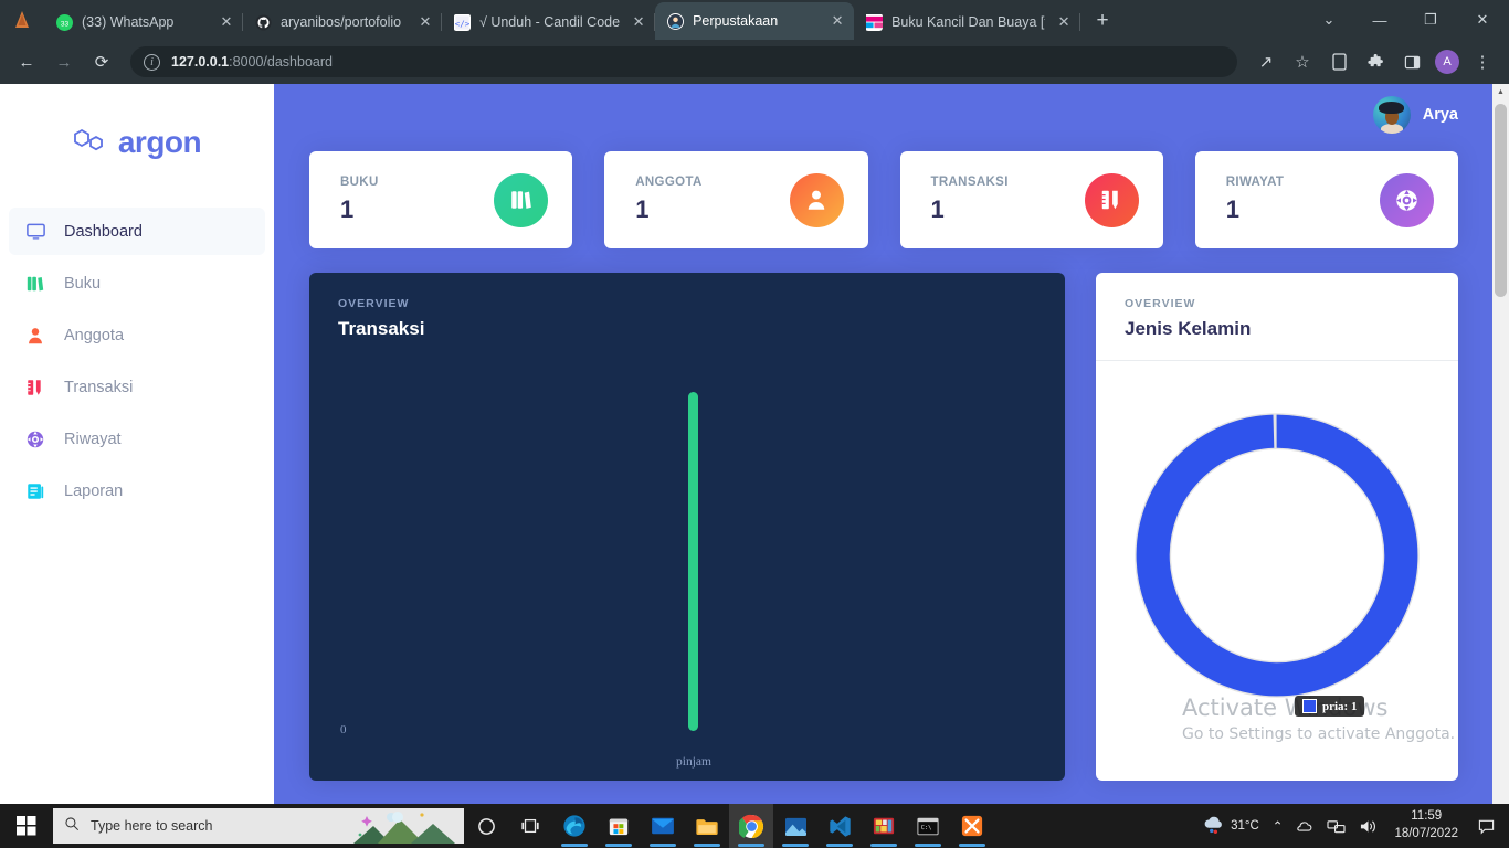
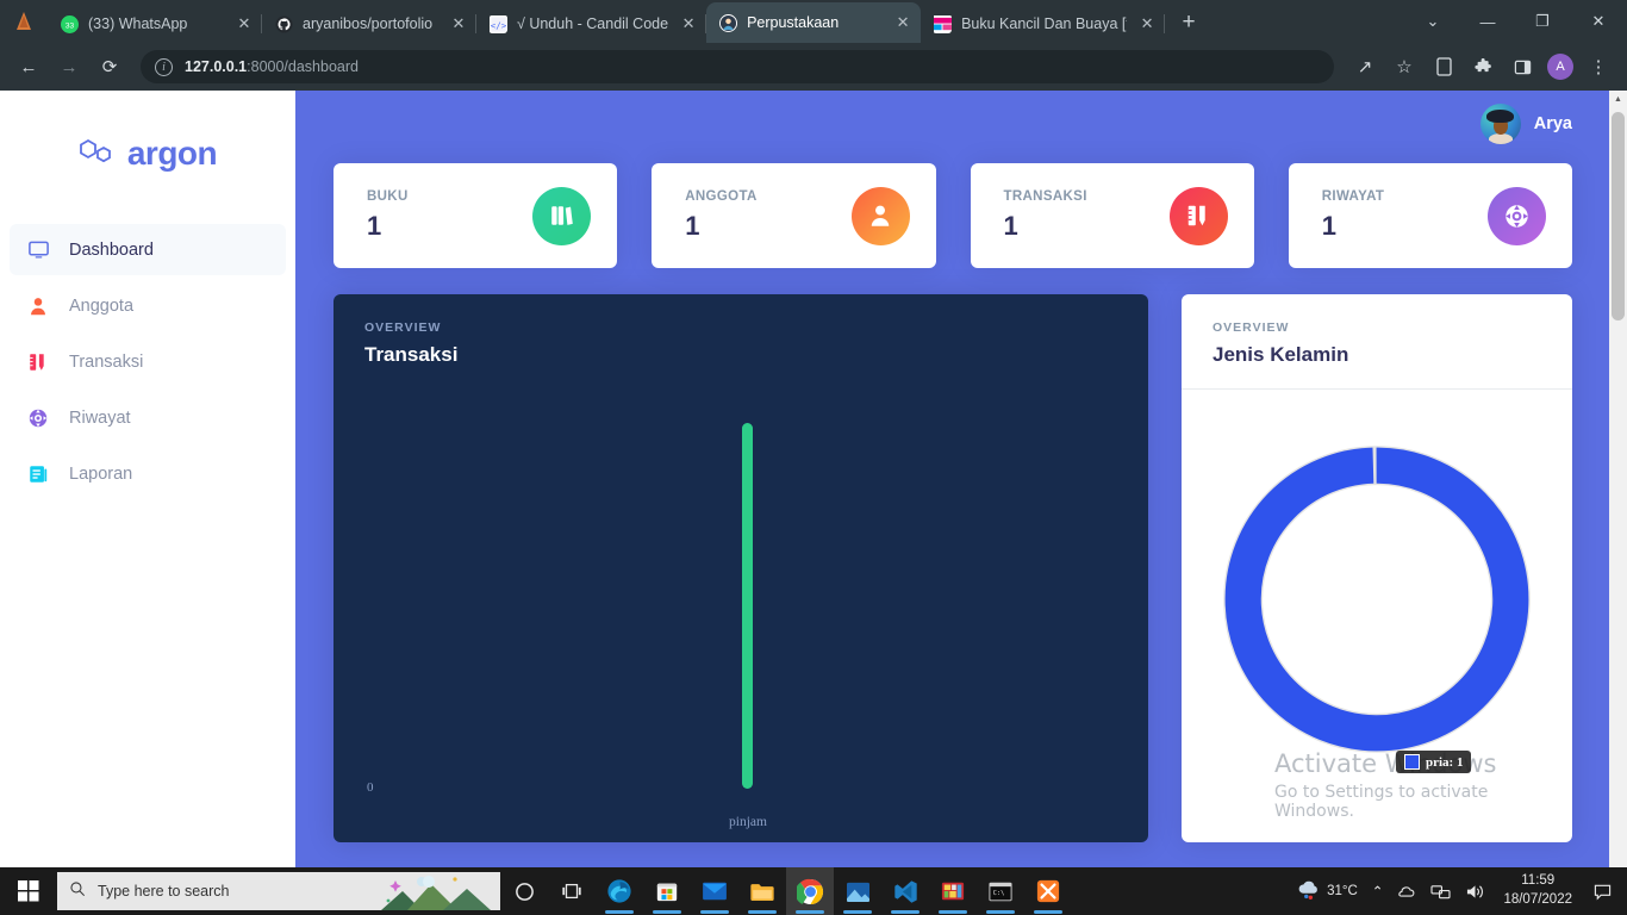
  (33) WhatsApp
  ✕
  aryanibos/portofolio
  ✕
  </>
  √ Unduh - Candil Code
  ✕
  Perpustakaan
  ✕
  Buku Kancil Dan Buaya [
  ✕
  +
  ⌄
  —
  ❐
  ✕
  ←
  →
  ⟳
  i
  127.0.0.1:8000/dashboard
  ↗
  ☆
  A
  ⋮
  argon
  Dashboard
- Buku
  Anggota
  Transaksi
  Riwayat
  Laporan
  Arya
  BUKU
  1
  ANGGOTA
  1
  TRANSAKSI
  1
  RIWAYAT
  1
  OVERVIEW
  Transaksi
  0
  pinjam
  OVERVIEW
  Jenis Kelamin
  Activate Wndows
- Go to Settings to activate Anggota.
+ Go to Settings to activate Windows.
  pria: 1
  Type here to search
  31°C
  ⌃
  11:59
  18/07/2022
